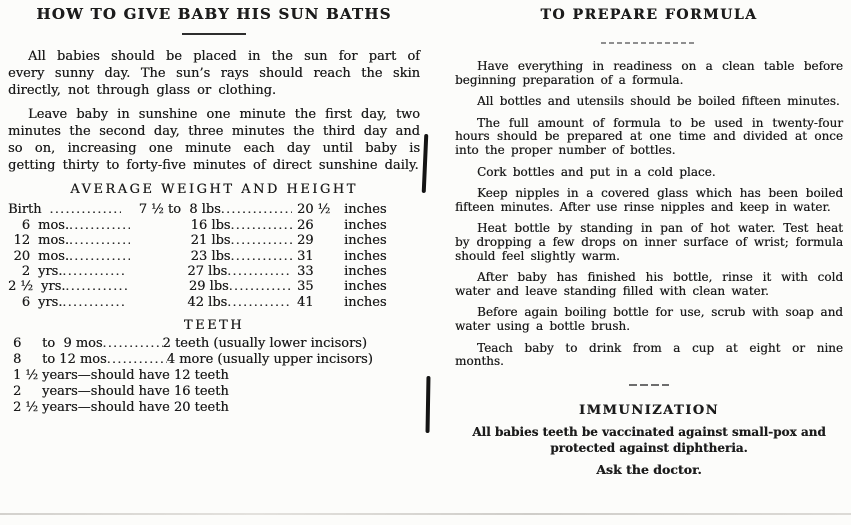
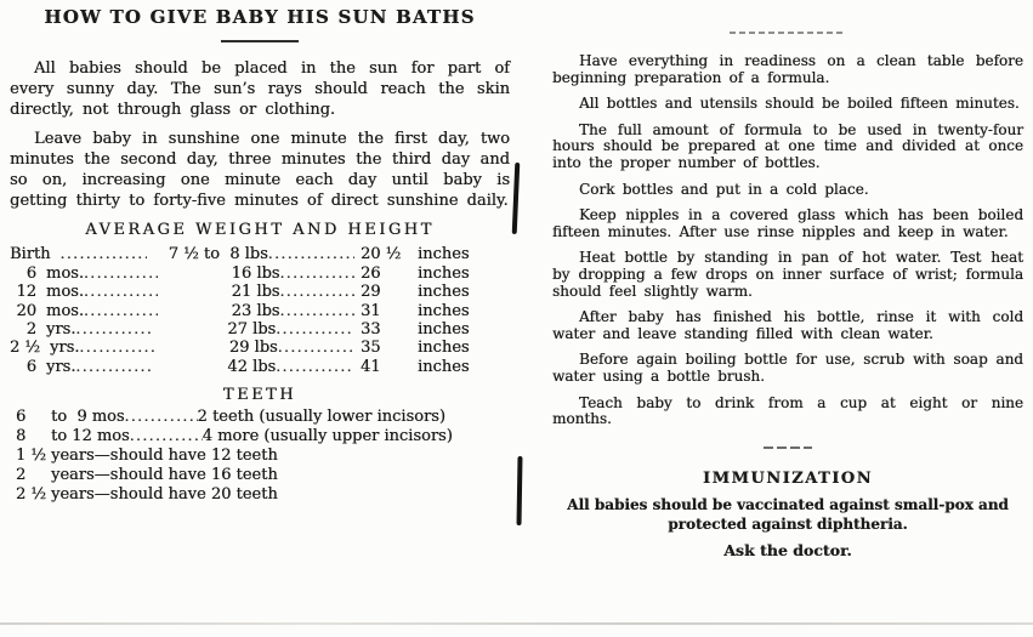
  HOW TO GIVE BABY HIS SUN BATHS
  All babies should be placed in the sun for part of every sunny day. The sun’s rays should reach the skin directly, not through glass or clothing.
  Leave baby in sunshine one minute the first day, two minutes the second day, three minutes the third day and so on, increasing one minute each day until baby is getting thirty to forty-five minutes of direct sunshine daily.
  AVERAGE WEIGHT AND HEIGHT
  Birth
  7 ½ to 8 lbs
  20 ½
  inches
  6
  mos.
  16 lbs
  26
  inches
  12
  mos.
  21 lbs
  29
  inches
  20
  mos.
  23 lbs
  31
  inches
  2
  yrs.
  27 lbs
  33
  inches
  2 ½
  yrs.
  29 lbs
  35
  inches
  6
  yrs.
  42 lbs
  41
  inches
  TEETH
  6
  to 9 mos
  2 teeth (usually lower incisors)
  8
  to 12 mos
  4 more (usually upper incisors)
  1 ½
  years—should have 12 teeth
  2
  years—should have 16 teeth
  2 ½
  years—should have 20 teeth
- TO PREPARE FORMULA
  Have everything in readiness on a clean table before beginning preparation of a formula.
  All bottles and utensils should be boiled fifteen minutes.
  The full amount of formula to be used in twenty-four hours should be prepared at one time and divided at once into the proper number of bottles.
  Cork bottles and put in a cold place.
  Keep nipples in a covered glass which has been boiled fifteen minutes. After use rinse nipples and keep in water.
  Heat bottle by standing in pan of hot water. Test heat by dropping a few drops on inner surface of wrist; formula should feel slightly warm.
  After baby has finished his bottle, rinse it with cold water and leave standing filled with clean water.
  Before again boiling bottle for use, scrub with soap and water using a bottle brush.
  Teach baby to drink from a cup at eight or nine months.
  IMMUNIZATION
- All babies teeth be vaccinated against small-pox and protected against diphtheria.
+ All babies should be vaccinated against small-pox and protected against diphtheria.
  Ask the doctor.
